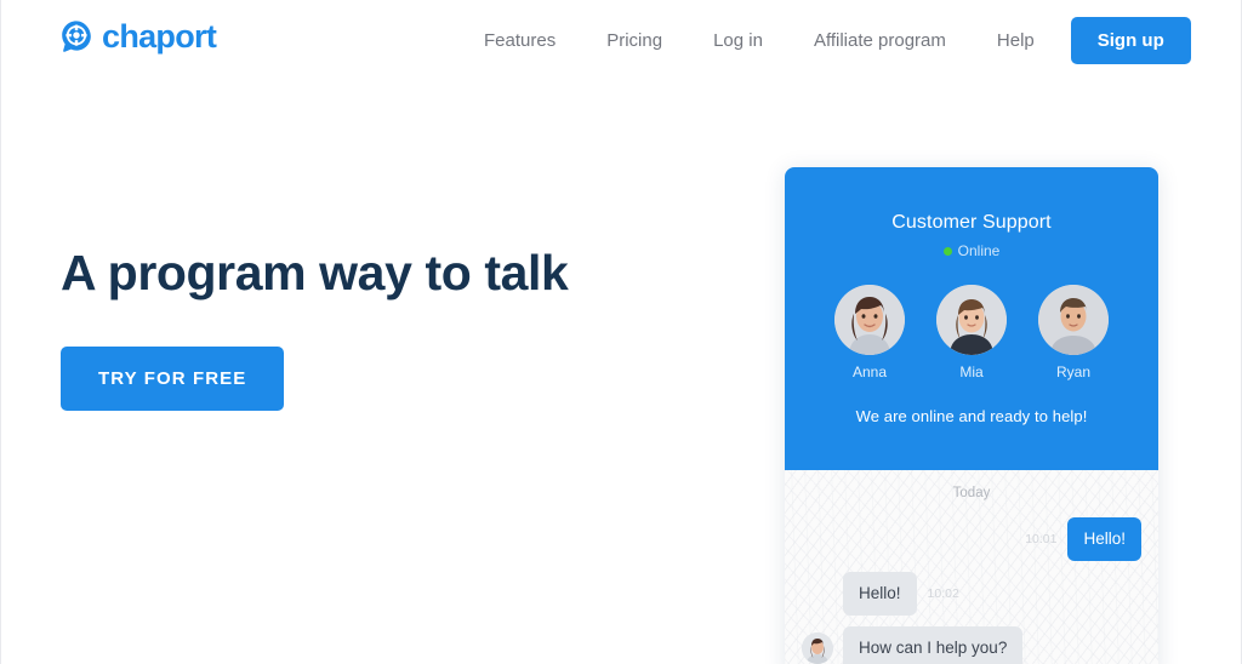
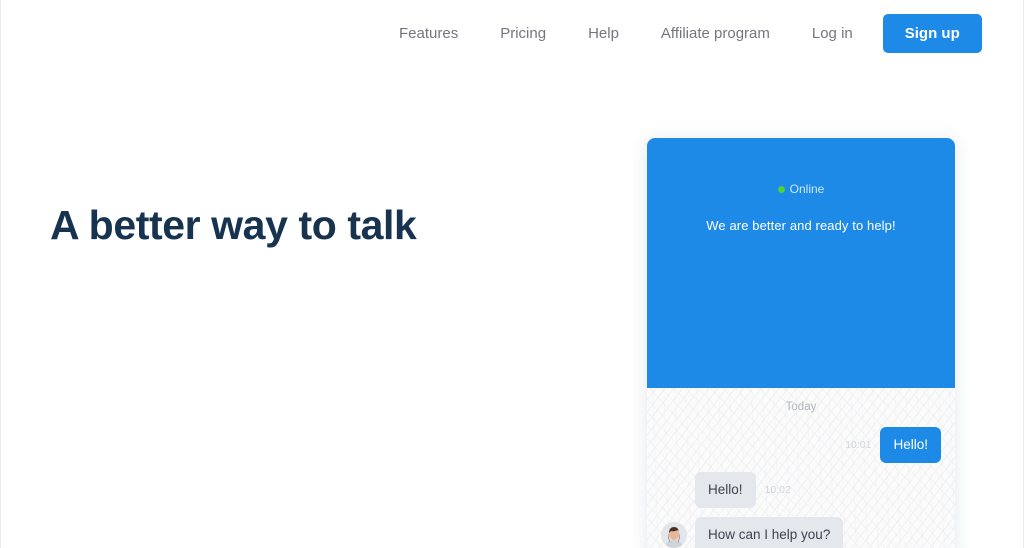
- chaport
  Features
  Pricing
- Log in
+ Help
  Affiliate program
- Help
+ Log in
  Sign up
- A program way to talk
+ A better way to talk
- TRY FOR FREE
- Customer Support
  Online
- Anna
- Mia
- Ryan
- We are online and ready to help!
+ We are better and ready to help!
  Today
  10:01
  Hello!
  Hello!
  10:02
  How can I help you?
